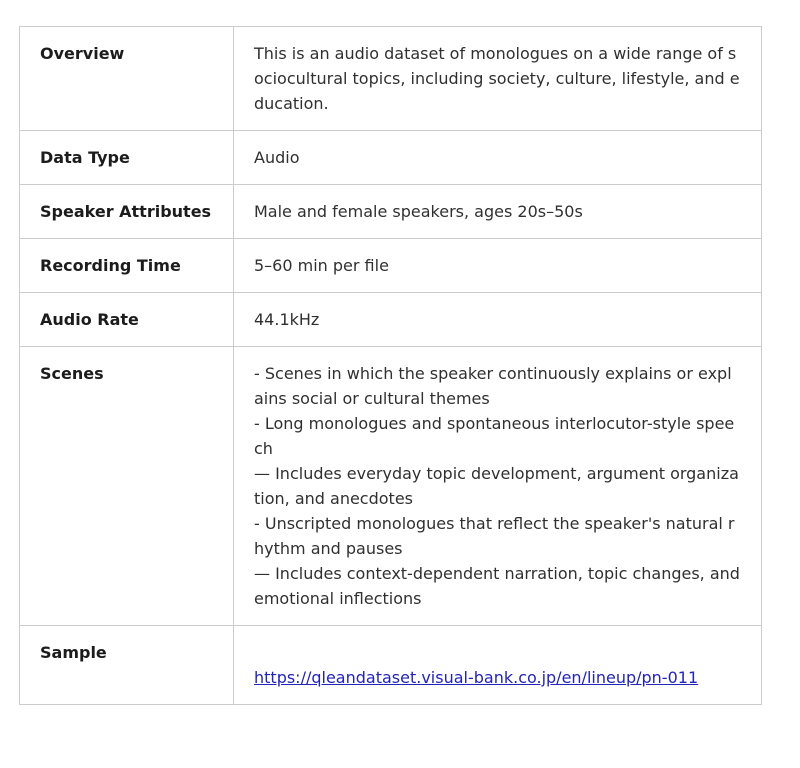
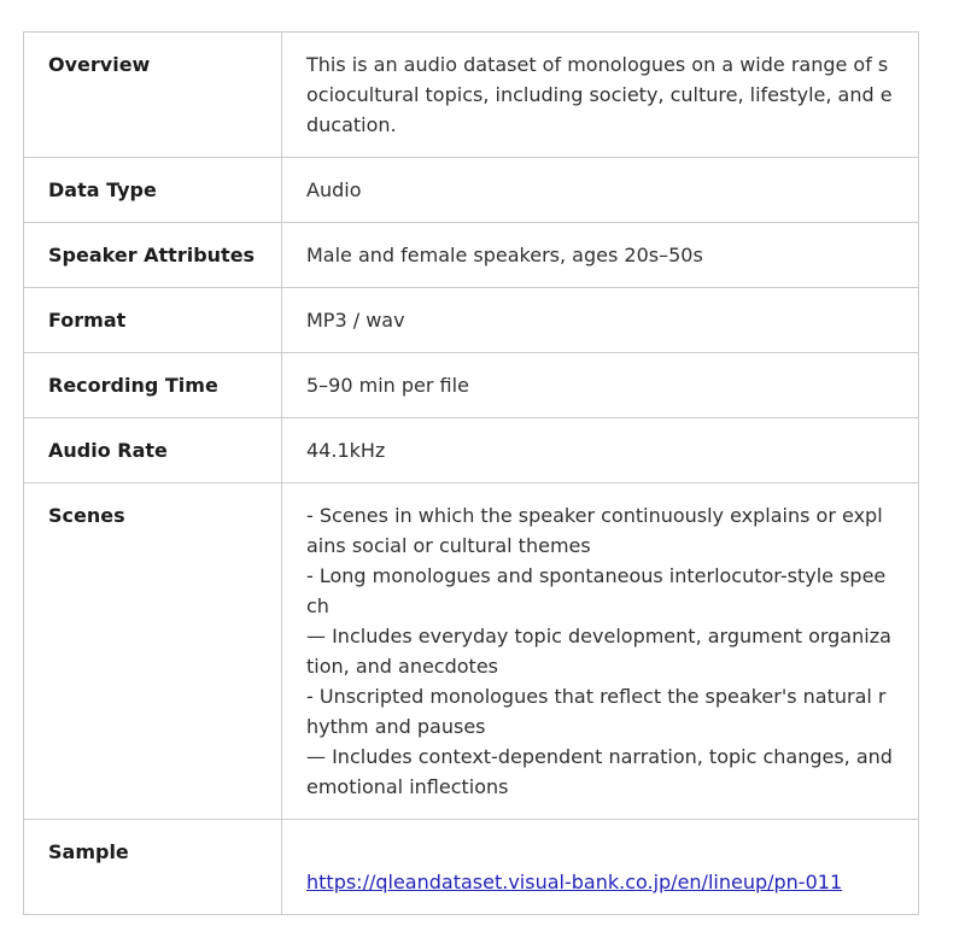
  Overview	This is an audio dataset of monologues on a wide range of sociocultural topics, including society, culture, lifestyle, and education.
  Data Type	Audio
  Speaker Attributes	Male and female speakers, ages 20s–50s
+ Format	MP3 / wav
- Recording Time	5–60 min per file
+ Recording Time	5–90 min per file
  Audio Rate	44.1kHz
  Scenes	- Scenes in which the speaker continuously explains or explains social or cultural themes - Long monologues and spontaneous interlocutor-style speech — Includes everyday topic development, argument organization, and anecdotes - Unscripted monologues that reflect the speaker's natural rhythm and pauses — Includes context-dependent narration, topic changes, and emotional inflections
  Sample	https://qleandataset.visual-bank.co.jp/en/lineup/pn-011
